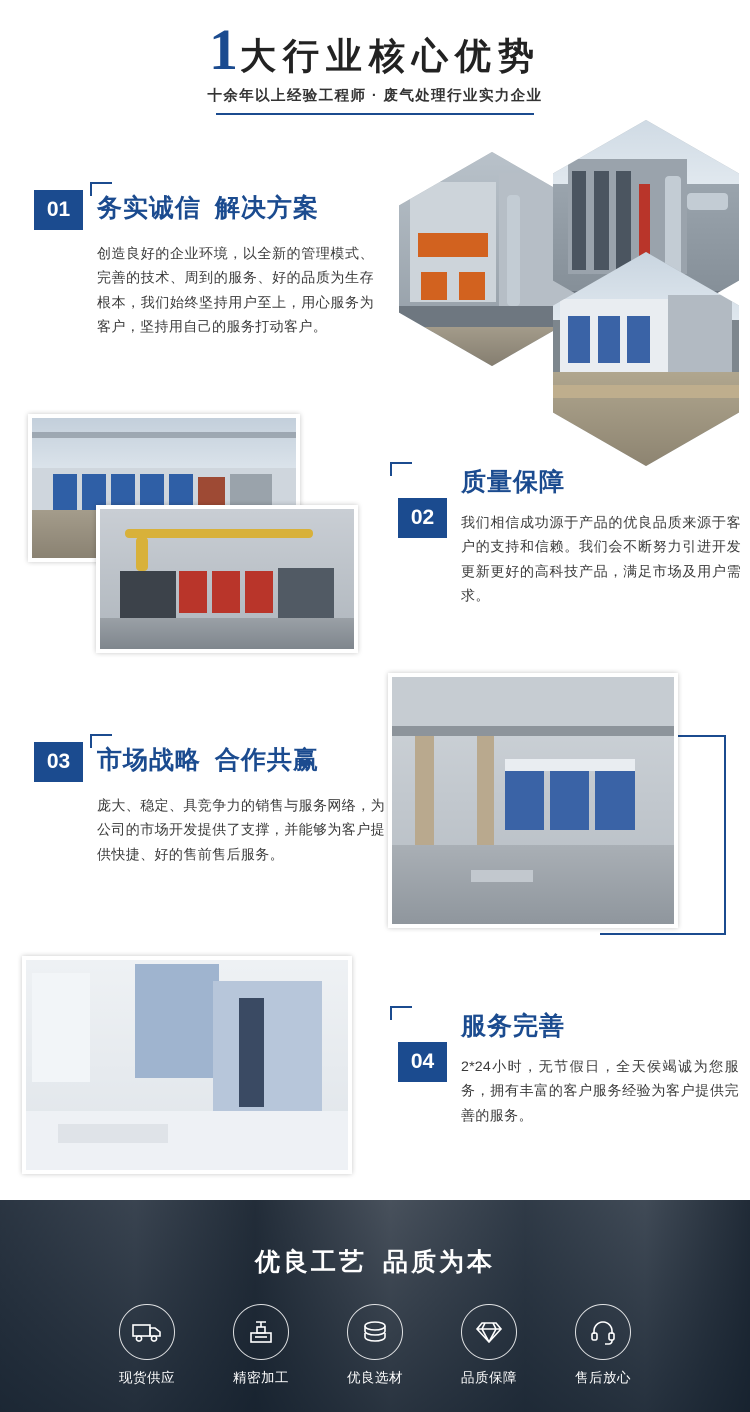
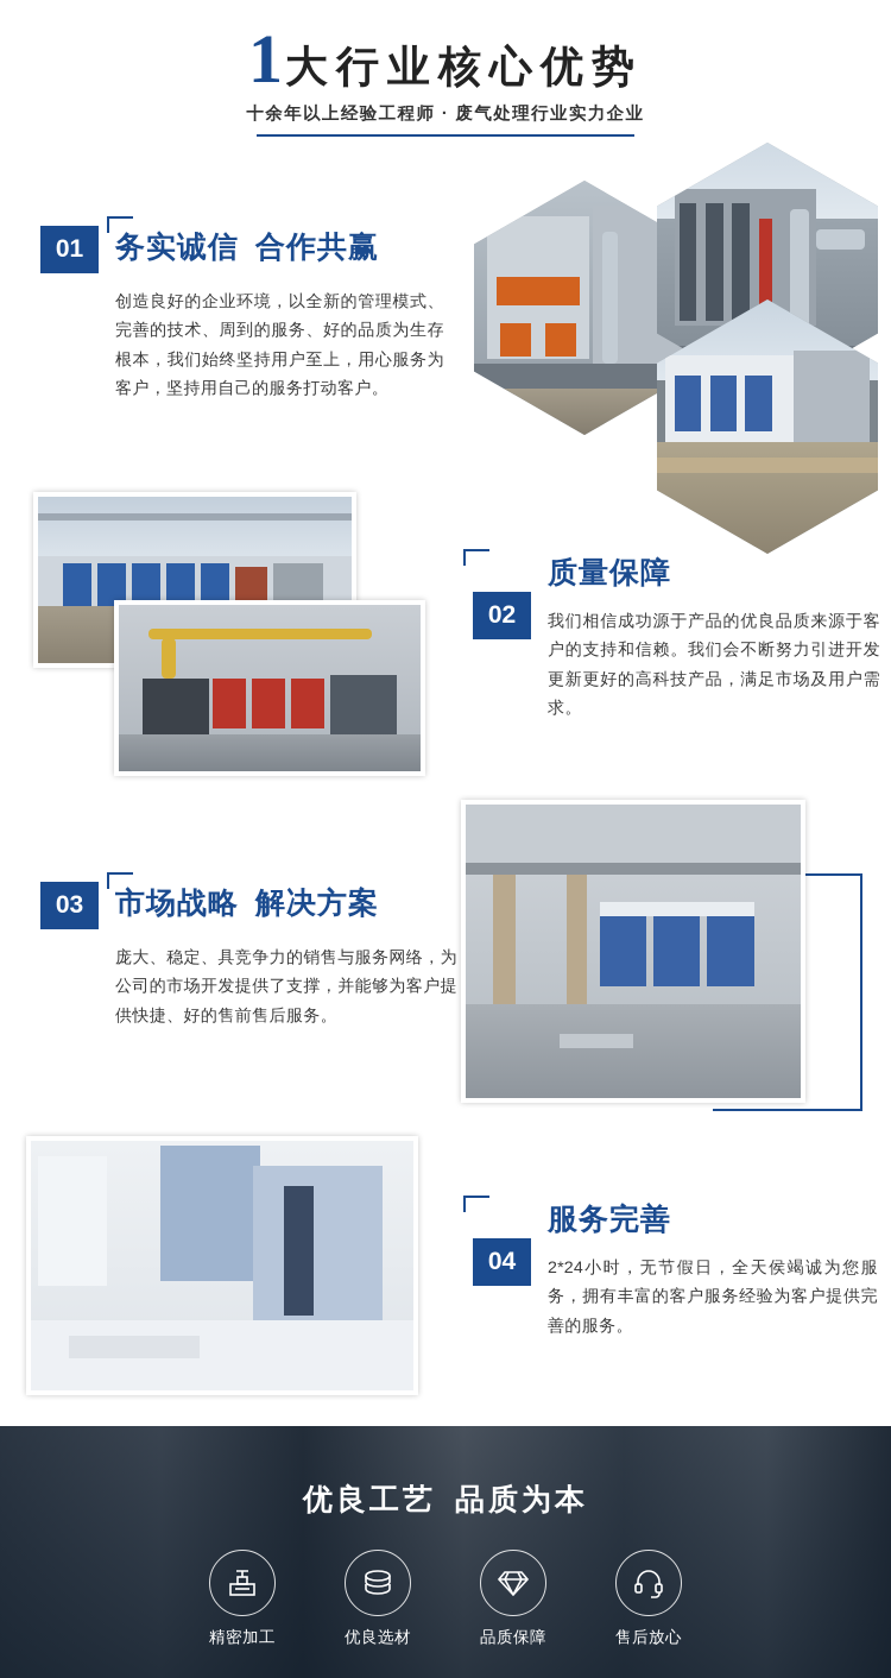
  1
  大行业核心优势
  十余年以上经验工程师 · 废气处理行业实力企业
  01
- 务实诚信 解决方案
+ 务实诚信 合作共赢
  创造良好的企业环境，以全新的管理模式、完善的技术、周到的服务、好的品质为生存根本，我们始终坚持用户至上，用心服务为客户，坚持用自己的服务打动客户。
  质量保障
  02
  我们相信成功源于产品的优良品质来源于客户的支持和信赖。我们会不断努力引进开发更新更好的高科技产品，满足市场及用户需求。
  03
- 市场战略 合作共赢
+ 市场战略 解决方案
  庞大、稳定、具竞争力的销售与服务网络，为公司的市场开发提供了支撑，并能够为客户提供快捷、好的售前售后服务。
  服务完善
  04
  2*24小时，无节假日，全天侯竭诚为您服务，拥有丰富的客户服务经验为客户提供完善的服务。
  优良工艺 品质为本
- 现货供应
  精密加工
  优良选材
  品质保障
  售后放心
